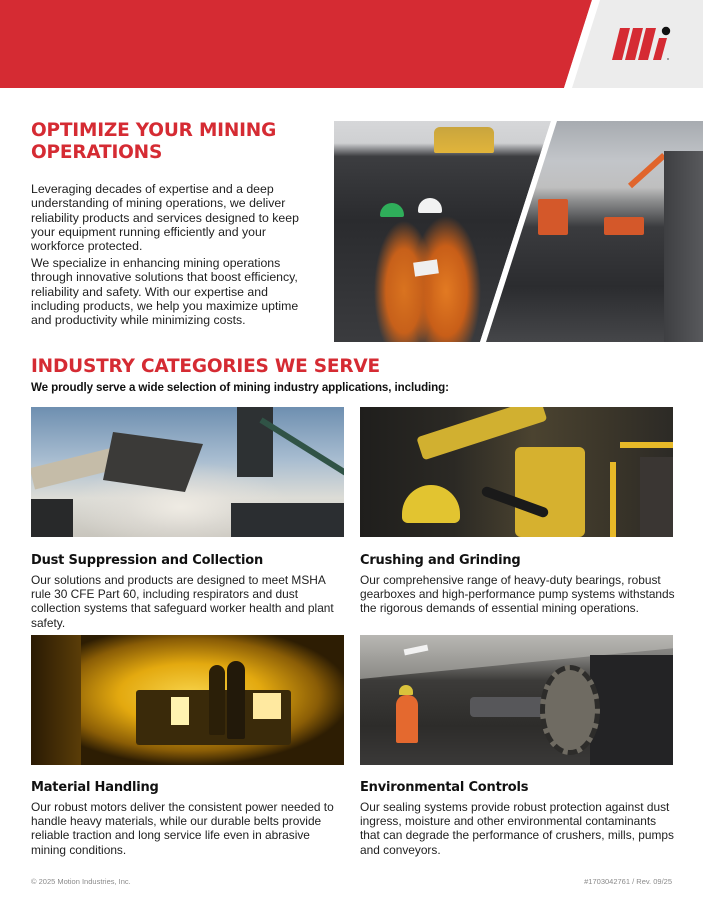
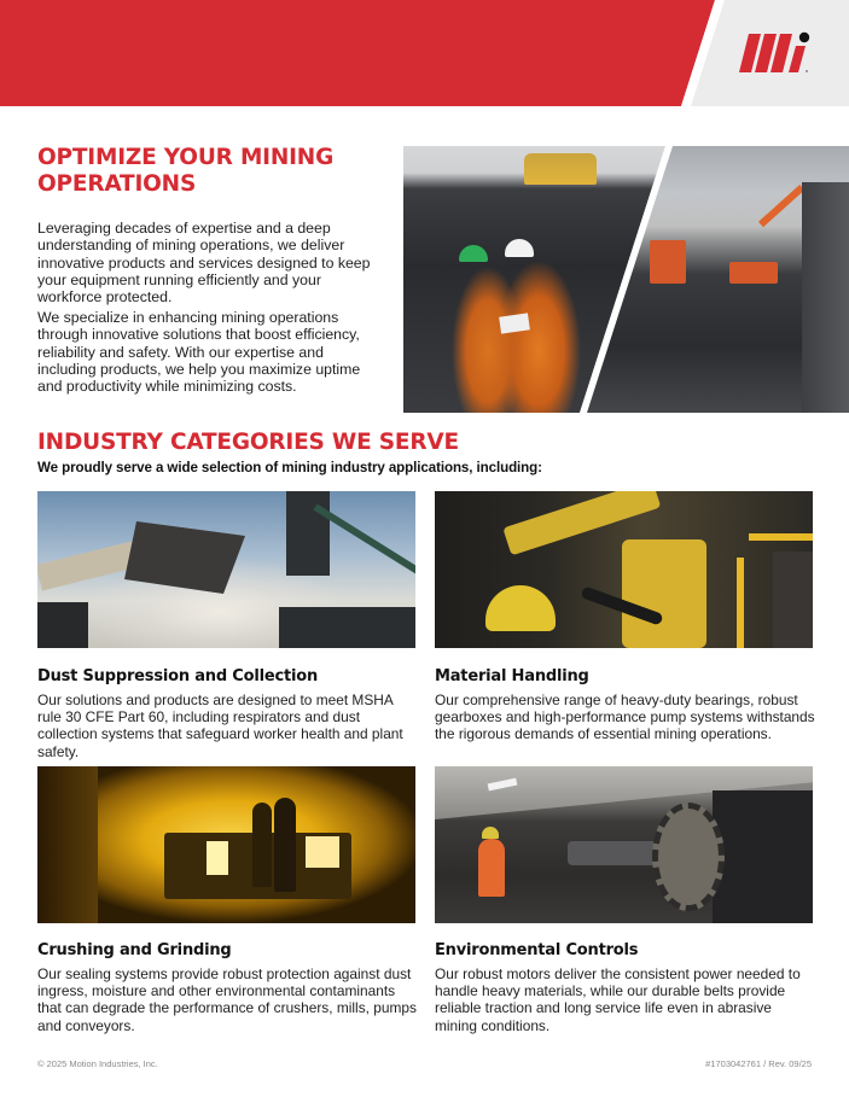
  OPTIMIZE YOUR MINING OPERATIONS
- Leveraging decades of expertise and a deep understanding of mining operations, we deliver reliability products and services designed to keep your equipment running efficiently and your workforce protected.
+ Leveraging decades of expertise and a deep understanding of mining operations, we deliver innovative products and services designed to keep your equipment running efficiently and your workforce protected.
  We specialize in enhancing mining operations through innovative solutions that boost efficiency, reliability and safety. With our expertise and including products, we help you maximize uptime and productivity while minimizing costs.
  INDUSTRY CATEGORIES WE SERVE
  We proudly serve a wide selection of mining industry applications, including:
  Dust Suppression and Collection
  Our solutions and products are designed to meet MSHA rule 30 CFE Part 60, including respirators and dust collection systems that safeguard worker health and plant safety.
- Crushing and Grinding
+ Material Handling
  Our comprehensive range of heavy-duty bearings, robust gearboxes and high-performance pump systems withstands the rigorous demands of essential mining operations.
- Material Handling
+ Crushing and Grinding
- Our robust motors deliver the consistent power needed to handle heavy materials, while our durable belts provide reliable traction and long service life even in abrasive mining conditions.
+ Our sealing systems provide robust protection against dust ingress, moisture and other environmental contaminants that can degrade the performance of crushers, mills, pumps and conveyors.
  Environmental Controls
- Our sealing systems provide robust protection against dust ingress, moisture and other environmental contaminants that can degrade the performance of crushers, mills, pumps and conveyors.
+ Our robust motors deliver the consistent power needed to handle heavy materials, while our durable belts provide reliable traction and long service life even in abrasive mining conditions.
  © 2025 Motion Industries, Inc.
  #1703042761 / Rev. 09/25
